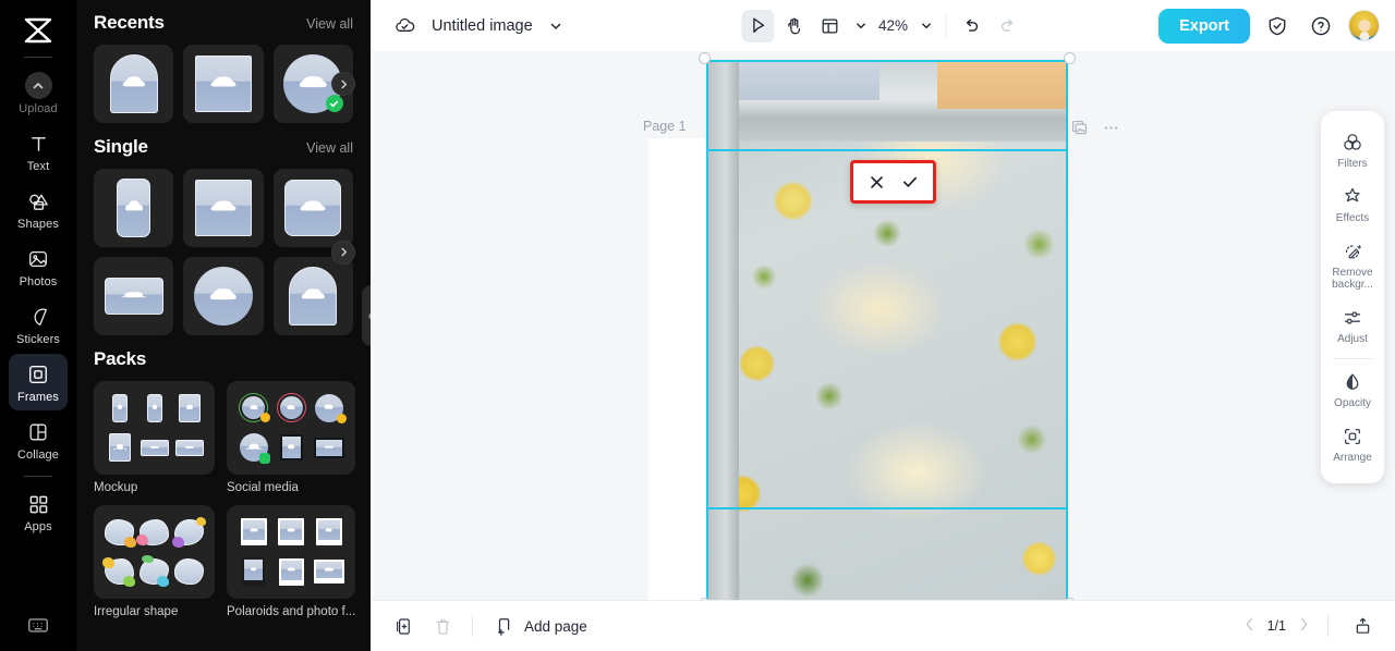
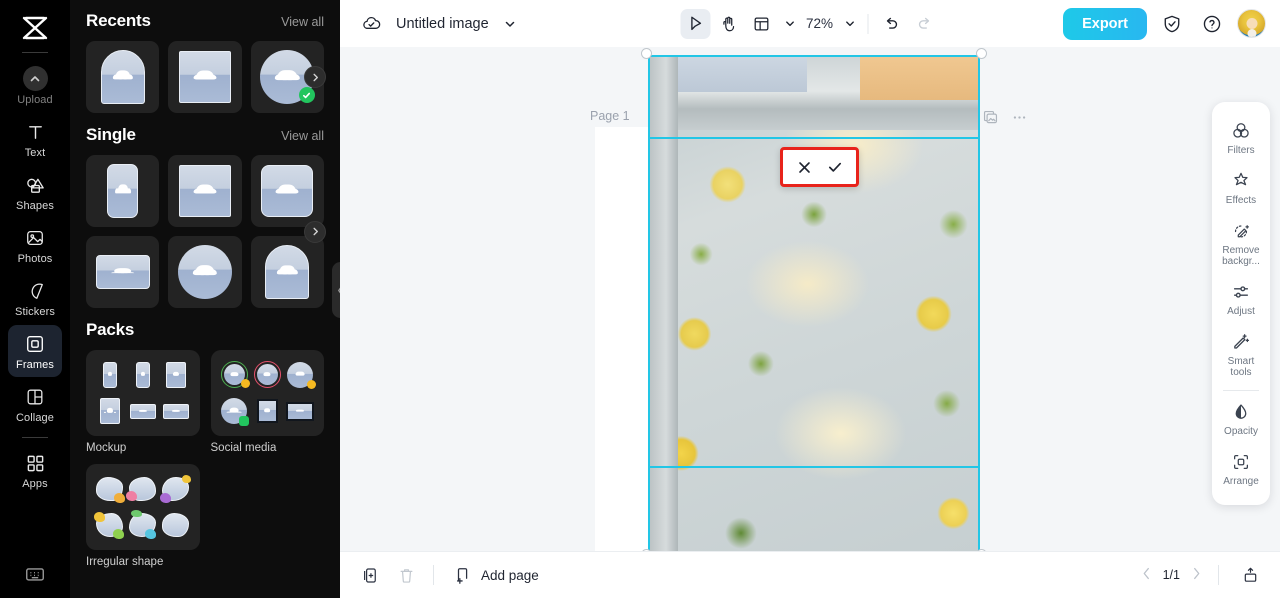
  Upload
  Text
  Shapes
  Photos
  Stickers
  Frames
  Collage
  Apps
  Recents
  View all
  Single
  View all
  Packs
  Mockup
  Social media
  Irregular shape
- Polaroids and photo f...
  Untitled image
- 42%
+ 72%
  Export
  Page 1
  Filters
  Effects
  Remove
  backgr...
  Adjust
+ Smart
+ tools
  Opacity
  Arrange
  Add page
  1/1
